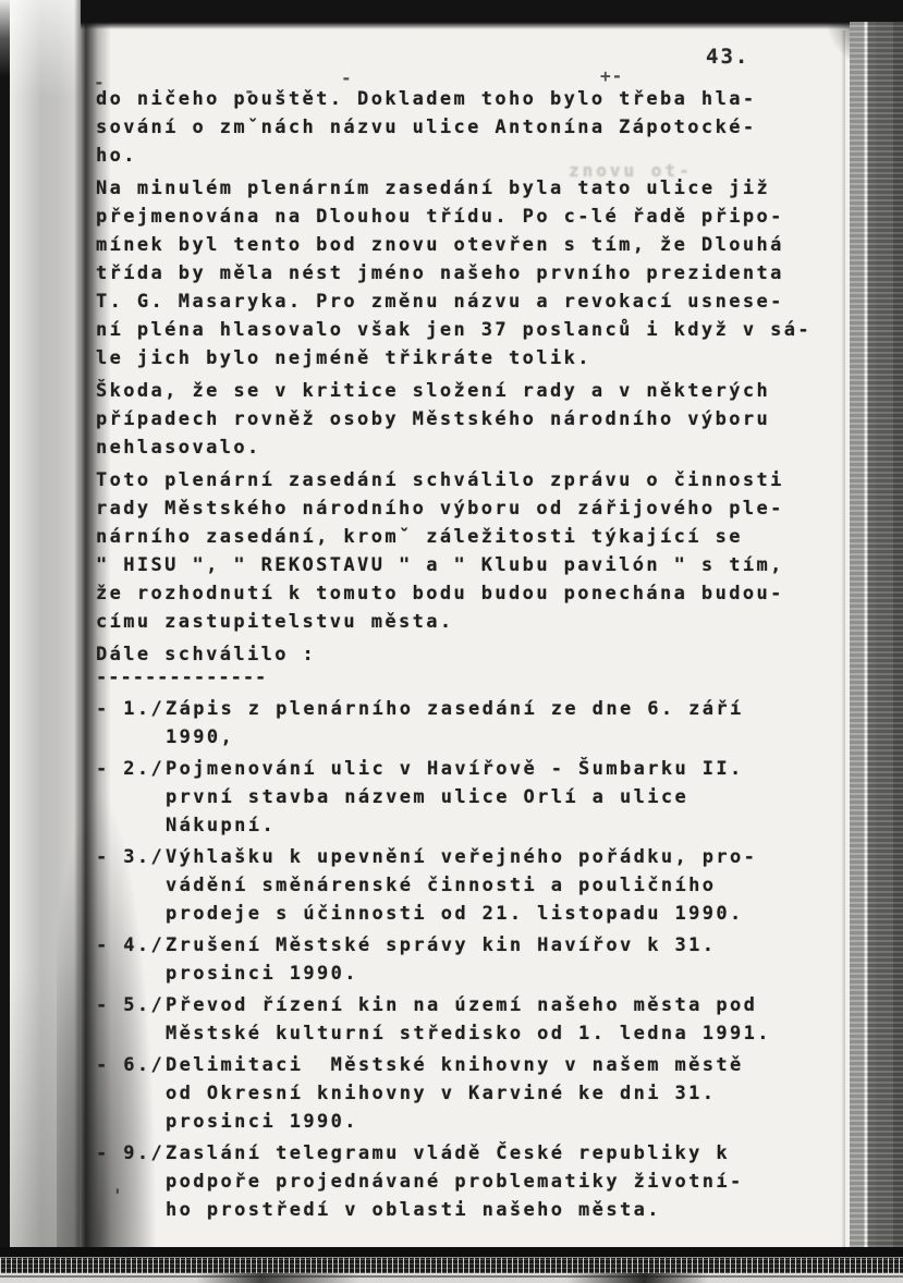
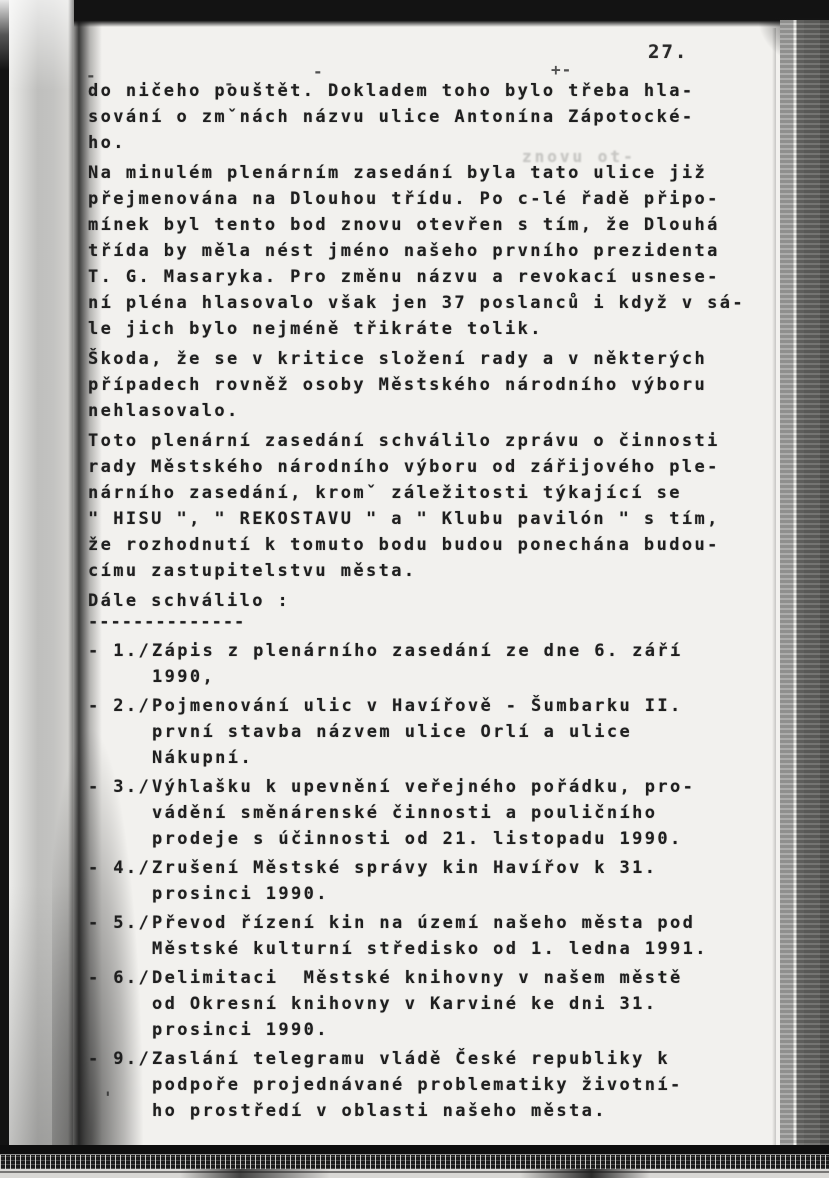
- 43.
+ 27.
  znovu ot-
  -
  -
  -
  +-
  '
  do ničeho pouštět. Dokladem toho bylo třeba hla-
  sování o zmˇnách názvu ulice Antonína Zápotocké-
  ho.
  Na minulém plenárním zasedání byla tato ulice již
  přejmenována na Dlouhou třídu. Po c-lé řadě připo-
  mínek byl tento bod znovu otevřen s tím, že Dlouhá
  třída by měla nést jméno našeho prvního prezidenta
  T. G. Masaryka. Pro změnu názvu a revokací usnese-
  ní pléna hlasovalo však jen 37 poslanců i když v sá-
  le jich bylo nejméně třikráte tolik.
  Škoda, že se v kritice složení rady a v některých
  případech rovněž osoby Městského národního výboru
  nehlasovalo.
  Toto plenární zasedání schválilo zprávu o činnosti
  rady Městského národního výboru od zářijového ple-
  nárního zasedání, kromˇ záležitosti týkající se
  " HISU ", " REKOSTAVU " a " Klubu pavilón " s tím,
  že rozhodnutí k tomuto bodu budou ponechána budou-
  címu zastupitelstvu města.
  Dále schválilo :
  --------------
  - 1./
  Zápis z plenárního zasedání ze dne 6. září
  1990,
  - 2./
  Pojmenování ulic v Havířově - Šumbarku II.
  první stavba názvem ulice Orlí a ulice
  Nákupní.
  - 3./
  Výhlašku k upevnění veřejného pořádku, pro-
  vádění směnárenské činnosti a pouličního
  prodeje s účinnosti od 21. listopadu 1990.
  - 4./
  Zrušení Městské správy kin Havířov k 31.
  prosinci 1990.
  - 5./
  Převod řízení kin na území našeho města pod
  Městské kulturní středisko od 1. ledna 1991.
  - 6./
  Delimitaci Městské knihovny v našem městě
  od Okresní knihovny v Karviné ke dni 31.
  prosinci 1990.
  - 9./
  Zaslání telegramu vládě České republiky k
  podpoře projednávané problematiky životní-
  ho prostředí v oblasti našeho města.
